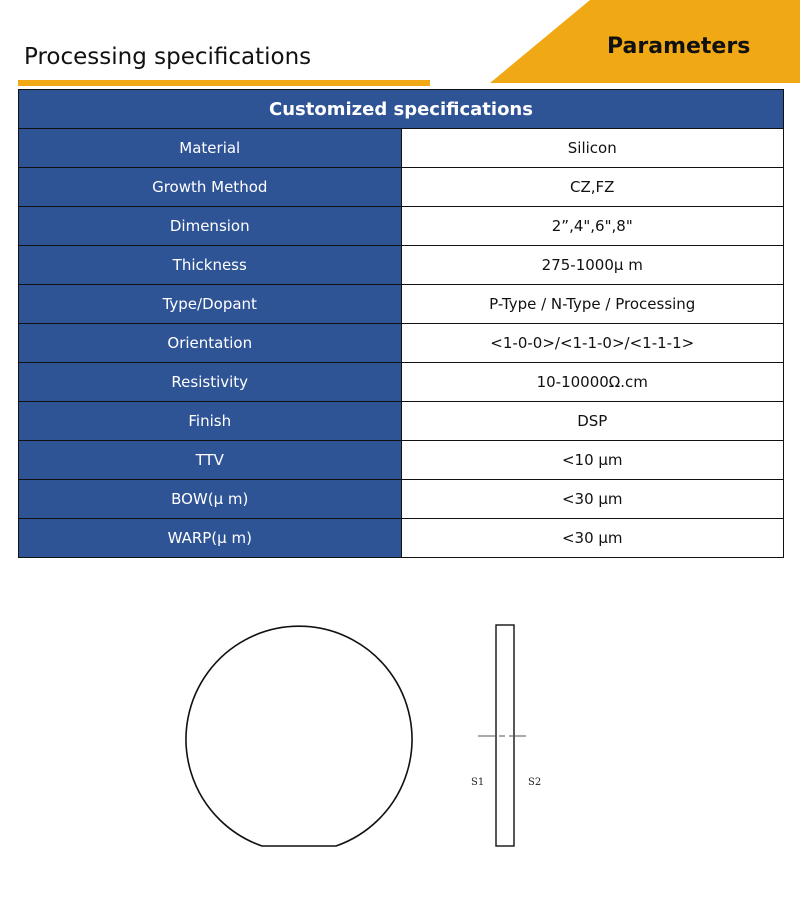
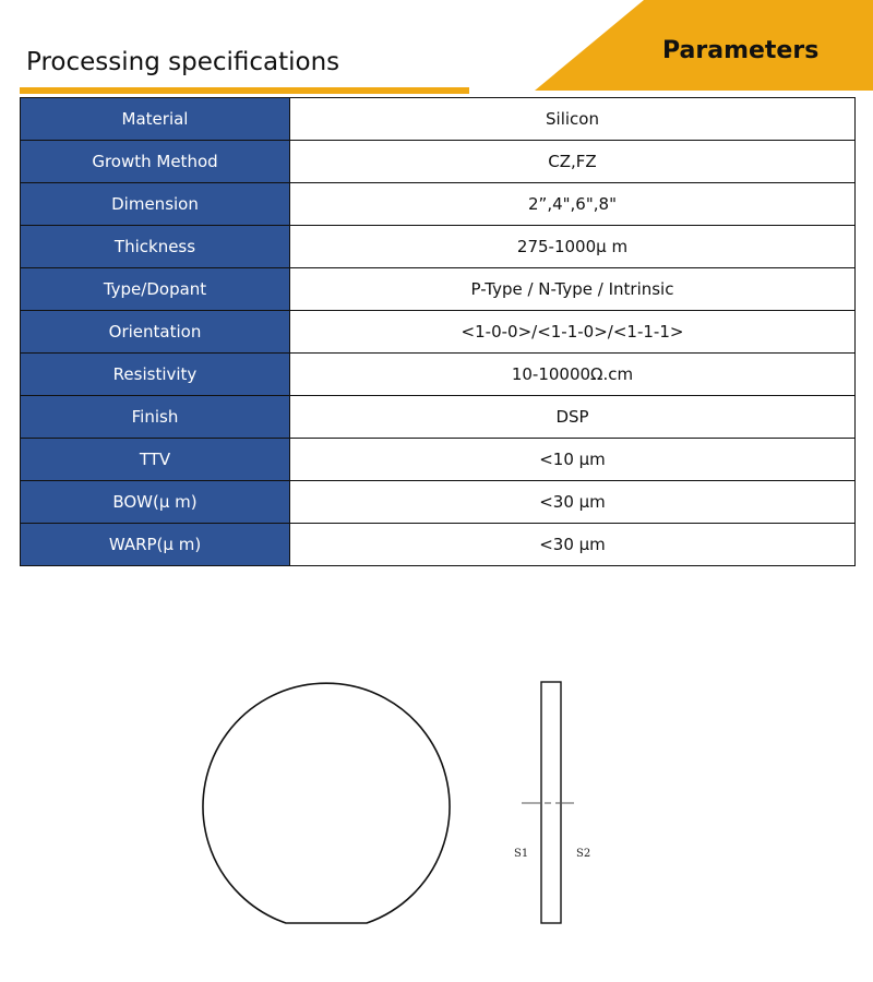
  Processing specifications
  Parameters
- Customized specifications
  Material	Silicon
  Growth Method	CZ,FZ
  Dimension	2”,4",6",8"
  Thickness	275-1000μ m
- Type/Dopant	P-Type / N-Type / Processing
+ Type/Dopant	P-Type / N-Type / Intrinsic
  Orientation	<1-0-0>/<1-1-0>/<1-1-1>
  Resistivity	10-10000Ω.cm
  Finish	DSP
  TTV	<10 μm
  BOW(μ m)	<30 μm
  WARP(μ m)	<30 μm
  S1
  S2
